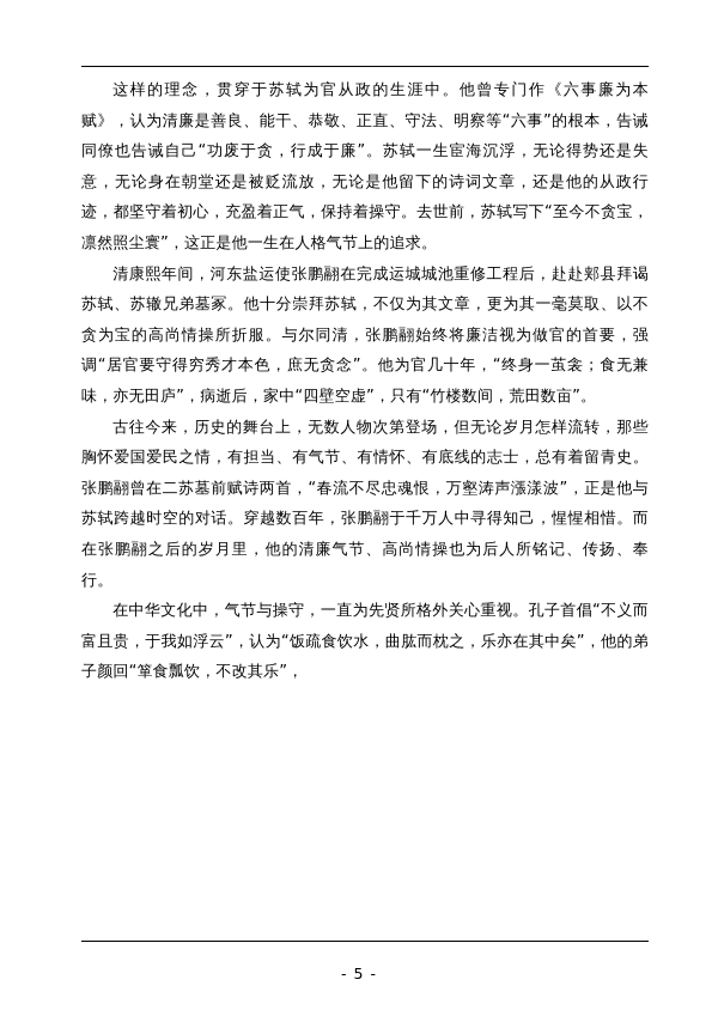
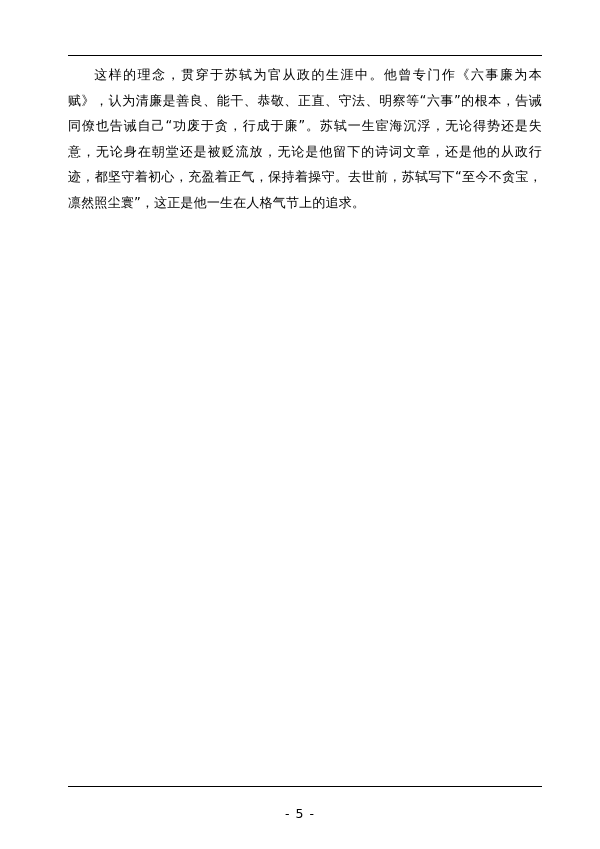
  这样的理念，贯穿于苏轼为官从政的生涯中。他曾专门作《六事廉为本赋》，认为清廉是善良、能干、恭敬、正直、守法、明察等“六事”的根本，告诫同僚也告诫自己“功废于贪，行成于廉”。苏轼一生宦海沉浮，无论得势还是失意，无论身在朝堂还是被贬流放，无论是他留下的诗词文章，还是他的从政行迹，都坚守着初心，充盈着正气，保持着操守。去世前，苏轼写下“至今不贪宝，凛然照尘寰”，这正是他一生在人格气节上的追求。
- 清康熙年间，河东盐运使张鹏翮在完成运城城池重修工程后，赴赴郏县拜谒苏轼、苏辙兄弟墓冢。他十分崇拜苏轼，不仅为其文章，更为其一毫莫取、以不贪为宝的高尚情操所折服。与尔同清，张鹏翮始终将廉洁视为做官的首要，强调“居官要守得穷秀才本色，庶无贪念”。他为官几十年，“终身一茧衾；食无兼味，亦无田庐”，病逝后，家中“四壁空虚”，只有“竹楼数间，荒田数亩”。
- 古往今来，历史的舞台上，无数人物次第登场，但无论岁月怎样流转，那些胸怀爱国爱民之情，有担当、有气节、有情怀、有底线的志士，总有着留青史。张鹏翮曾在二苏墓前赋诗两首，“春流不尽忠魂恨，万壑涛声漲漾波”，正是他与苏轼跨越时空的对话。穿越数百年，张鹏翮于千万人中寻得知己，惺惺相惜。而在张鹏翮之后的岁月里，他的清廉气节、高尚情操也为后人所铭记、传扬、奉行。
- 在中华文化中，气节与操守，一直为先贤所格外关心重视。孔子首倡“不义而富且贵，于我如浮云”，认为“饭疏食饮水，曲肱而枕之，乐亦在其中矣”，他的弟子颜回“箪食瓢饮，不改其乐”，
  - 5 -
